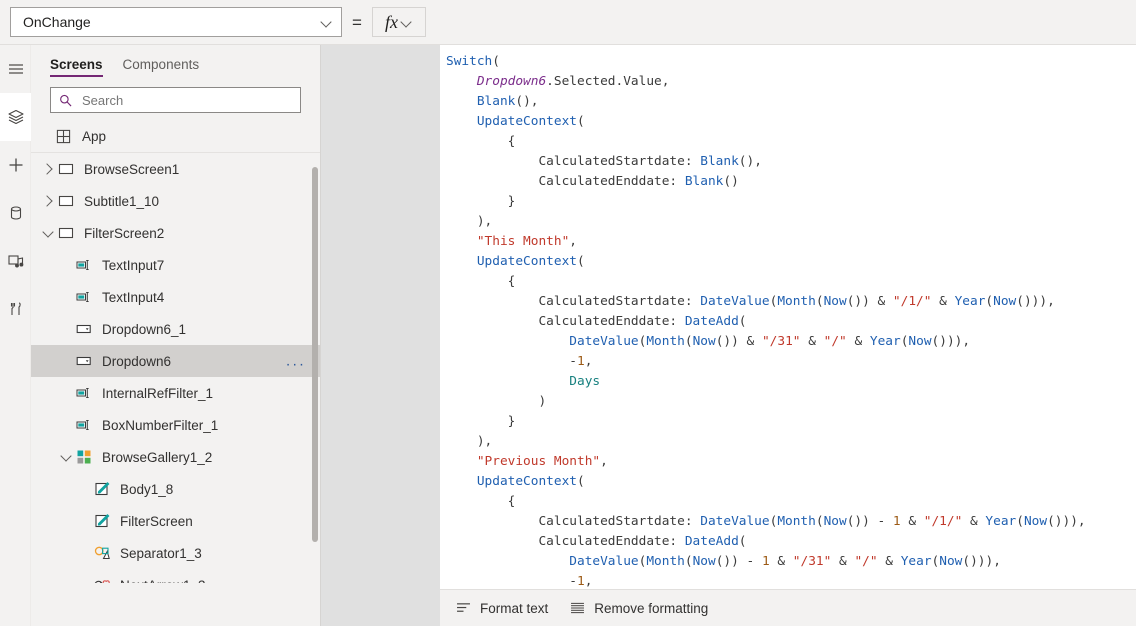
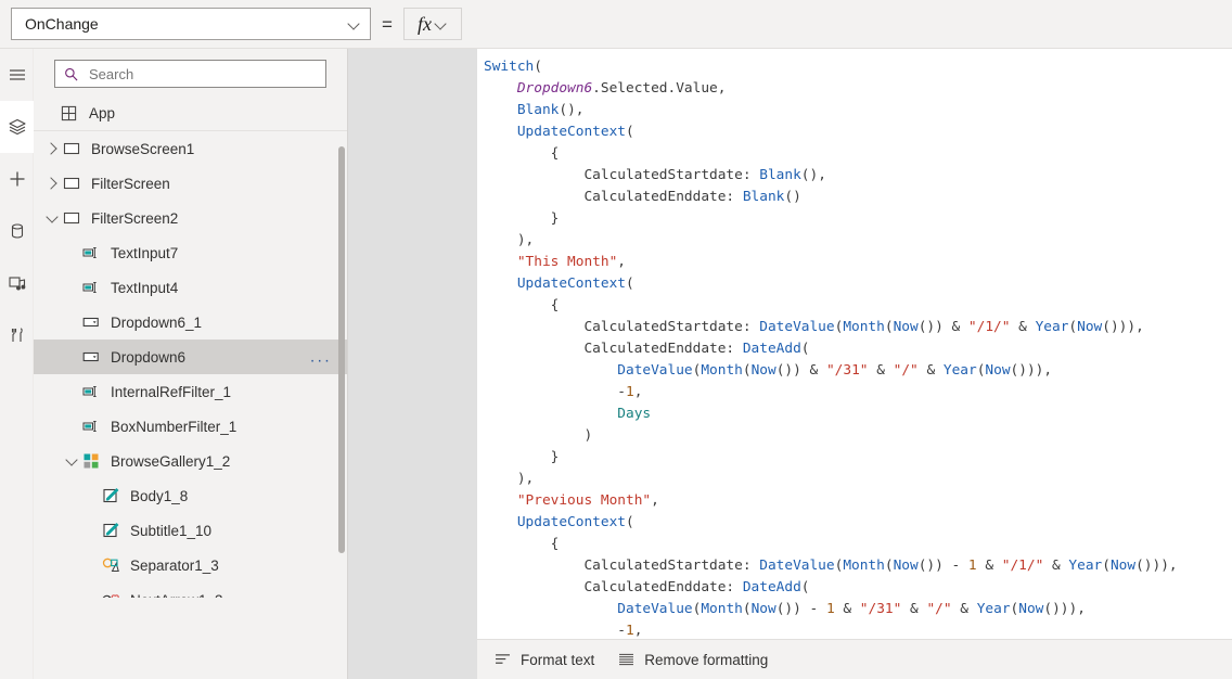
  OnChange
  =
  fx
- Screens
- Components
  Search
  App
  BrowseScreen1
- Subtitle1_10
+ FilterScreen
  FilterScreen2
  TextInput7
  TextInput4
  Dropdown6_1
  Dropdown6
  ...
  InternalRefFilter_1
  BoxNumberFilter_1
  BrowseGallery1_2
  Body1_8
- FilterScreen
+ Subtitle1_10
  Separator1_3
  Switch( Dropdown6.Selected.Value, Blank(), UpdateContext( { CalculatedStartdate: Blank(), CalculatedEnddate: Blank() } ), "This Month", UpdateContext( { CalculatedStartdate: DateValue(Month(Now()) & "/1/" & Year(Now())), CalculatedEnddate: DateAdd( DateValue(Month(Now()) & "/31" & "/" & Year(Now())), -1, Days ) } ), "Previous Month", UpdateContext( { CalculatedStartdate: DateValue(Month(Now()) - 1 & "/1/" & Year(Now())), CalculatedEnddate: DateAdd( DateValue(Month(Now()) - 1 & "/31" & "/" & Year(Now())), -1,
  Format text
  Remove formatting
